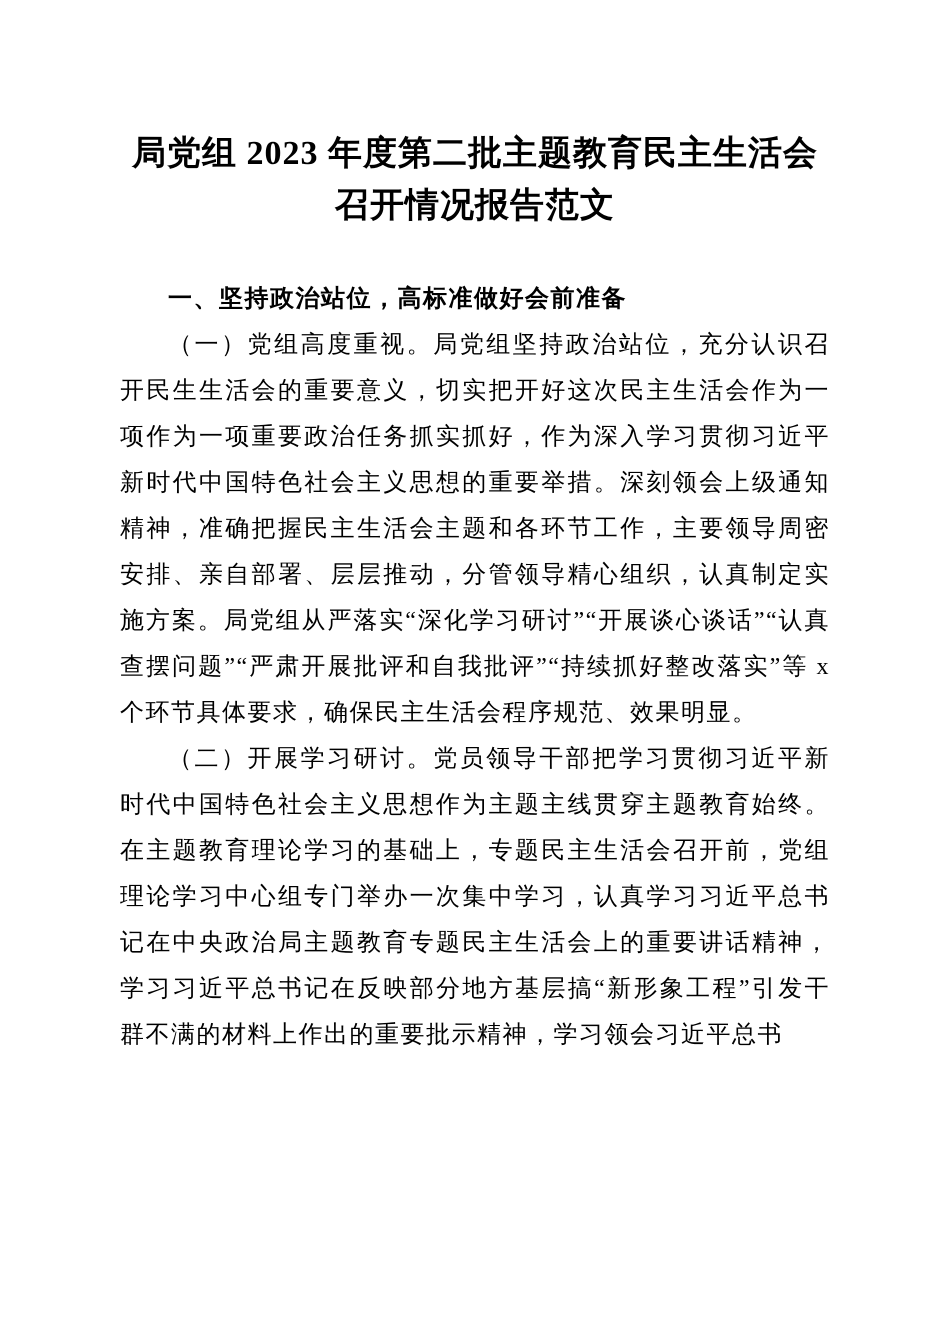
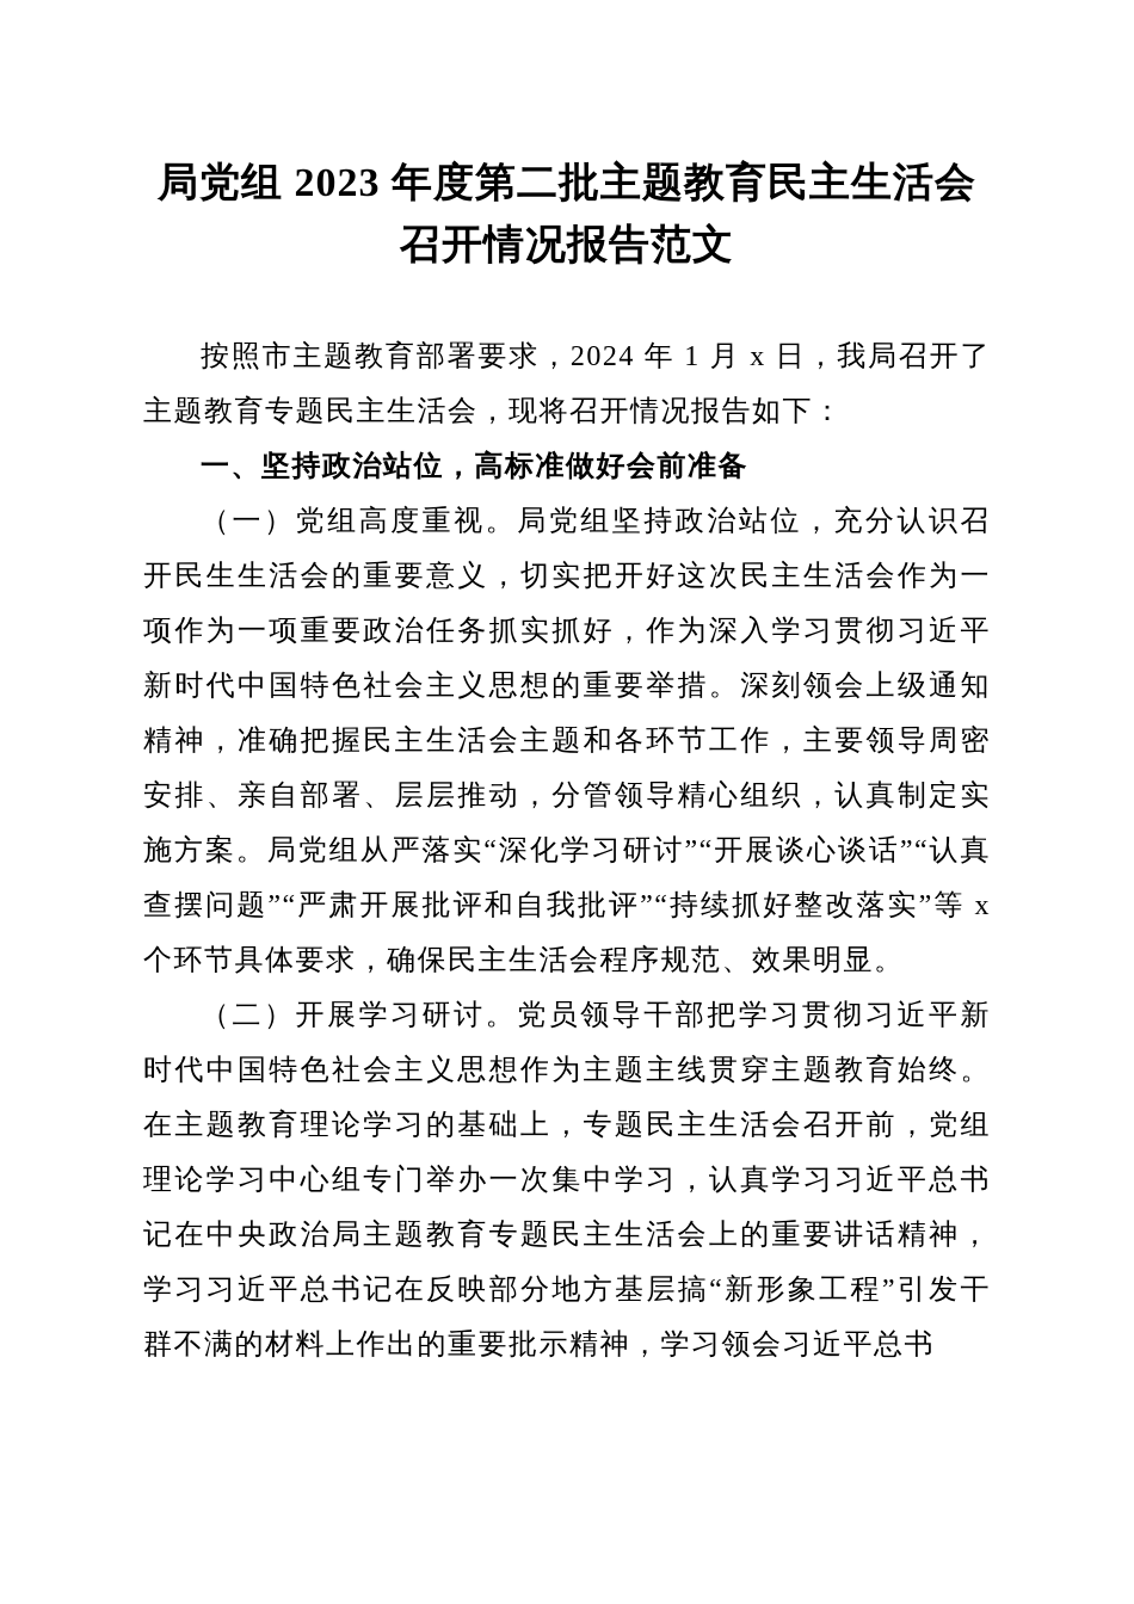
  局党组 2023 年度第二批主题教育民主生活会
  召开情况报告范文
+ 按照市主题教育部署要求，2024 年 1 月 x 日，我局召开了主题教育专题民主生活会，现将召开情况报告如下：
  一、坚持政治站位，高标准做好会前准备
  （一）党组高度重视。局党组坚持政治站位，充分认识召开民生生活会的重要意义，切实把开好这次民主生活会作为一项作为一项重要政治任务抓实抓好，作为深入学习贯彻习近平新时代中国特色社会主义思想的重要举措。深刻领会上级通知精神，准确把握民主生活会主题和各环节工作，主要领导周密安排、亲自部署、层层推动，分管领导精心组织，认真制定实施方案。局党组从严落实“深化学习研讨”“开展谈心谈话”“认真查摆问题”“严肃开展批评和自我批评”“持续抓好整改落实”等 x 个环节具体要求，确保民主生活会程序规范、效果明显。
  （二）开展学习研讨。党员领导干部把学习贯彻习近平新时代中国特色社会主义思想作为主题主线贯穿主题教育始终。在主题教育理论学习的基础上，专题民主生活会召开前，党组理论学习中心组专门举办一次集中学习，认真学习习近平总书记在中央政治局主题教育专题民主生活会上的重要讲话精神，学习习近平总书记在反映部分地方基层搞“新形象工程”引发干群不满的材料上作出的重要批示精神，学习领会习近平总书
